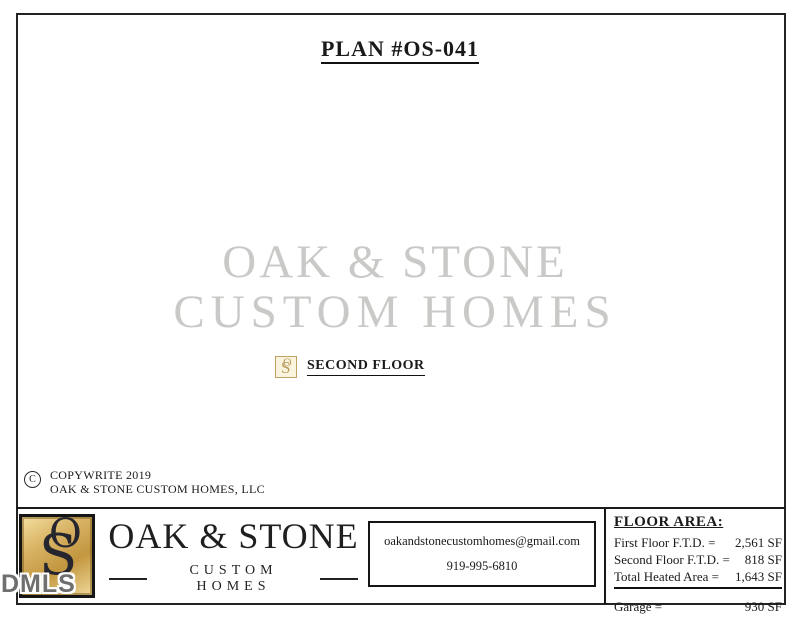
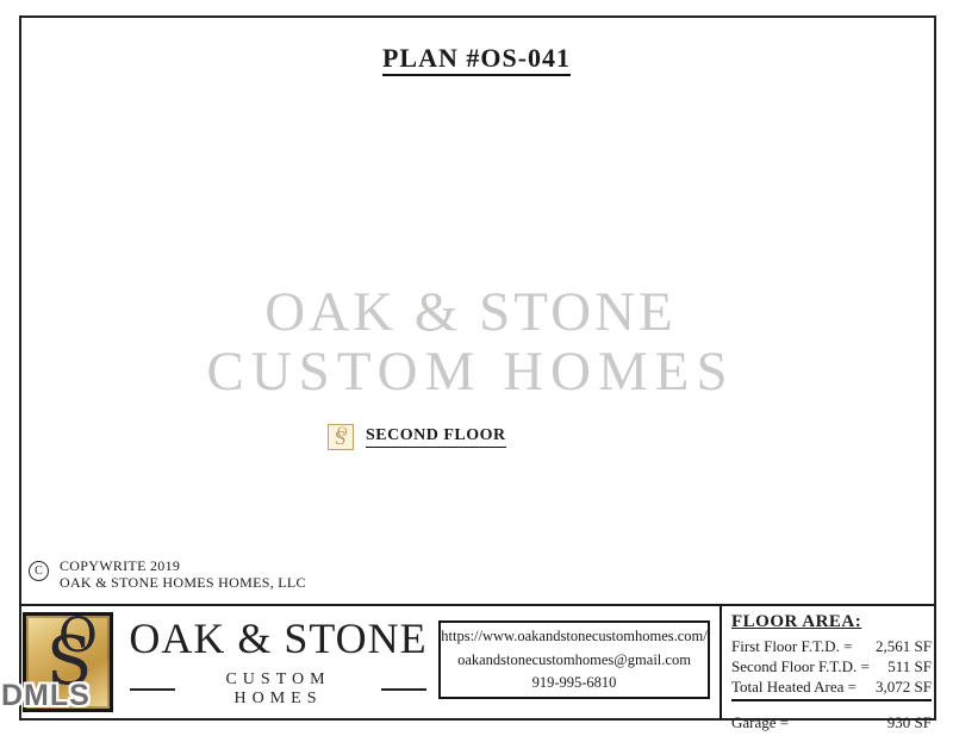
  PLAN #OS-041
  OAK & STONE
  CUSTOM HOMES
  O
  S
  SECOND FLOOR
  C
  COPYWRITE 2019
- OAK & STONE CUSTOM HOMES, LLC
+ OAK & STONE HOMES HOMES, LLC
  O
  S
  OAK & STONE
  CUSTOM HOMES
+ https://www.oakandstonecustomhomes.com/
  oakandstonecustomhomes@gmail.com
  919-995-6810
  FLOOR AREA:
  First Floor F.T.D. =
  2,561 SF
  Second Floor F.T.D. =
- 818 SF
+ 511 SF
  Total Heated Area =
- 1,643 SF
+ 3,072 SF
  Garage =
  930 SF
  DMLS
